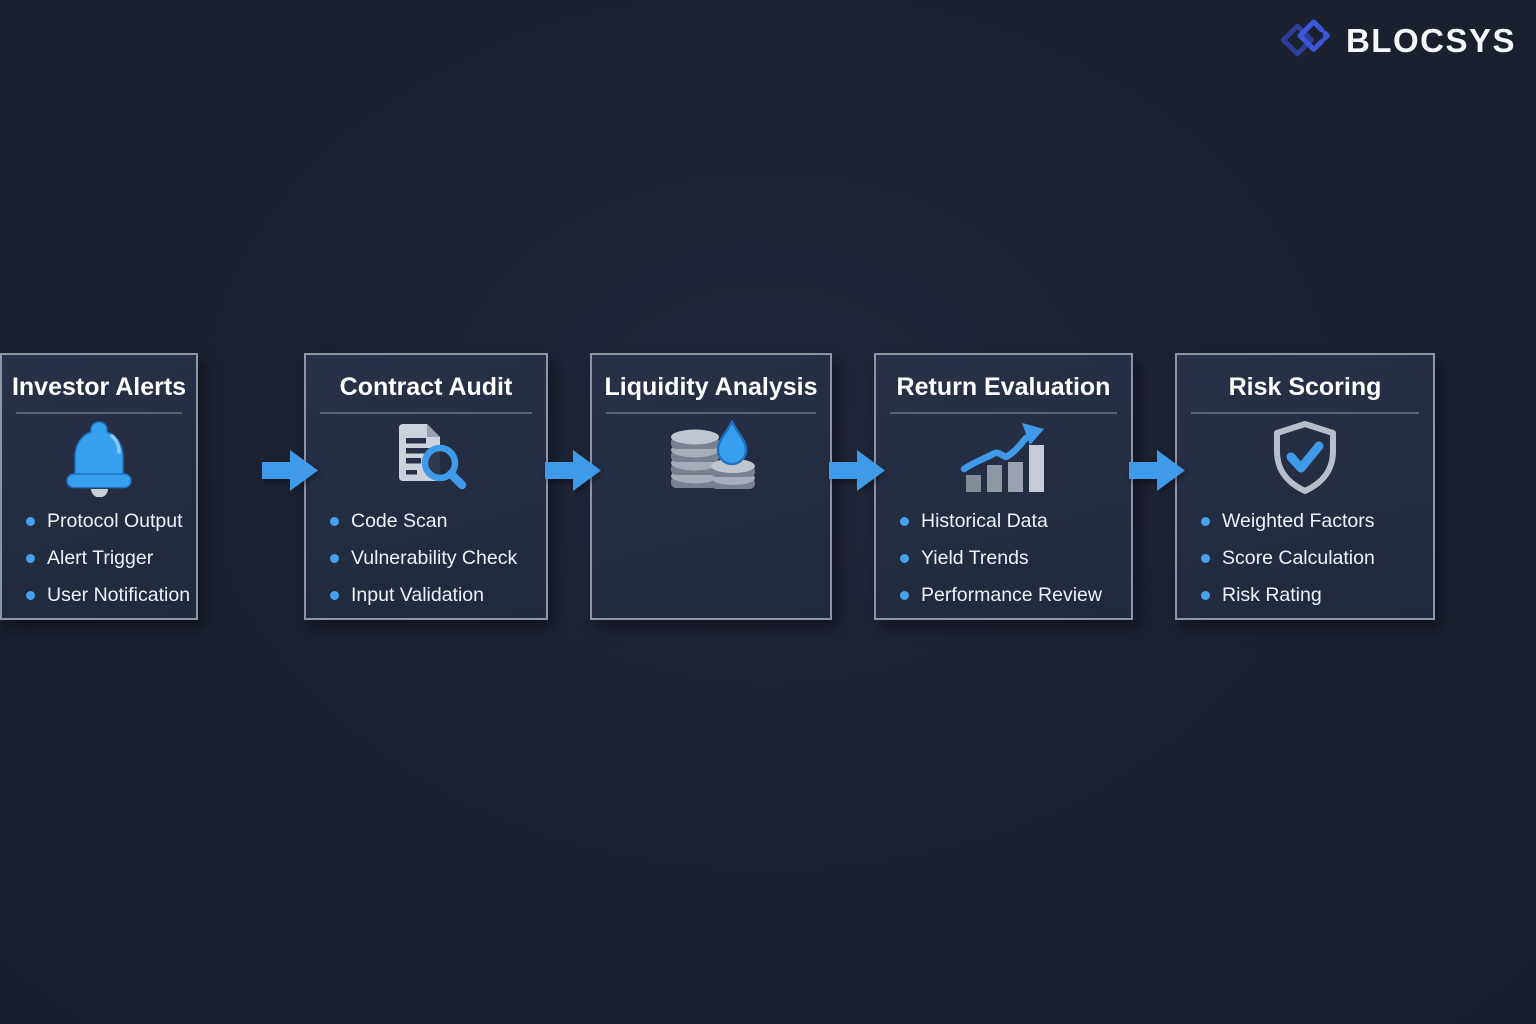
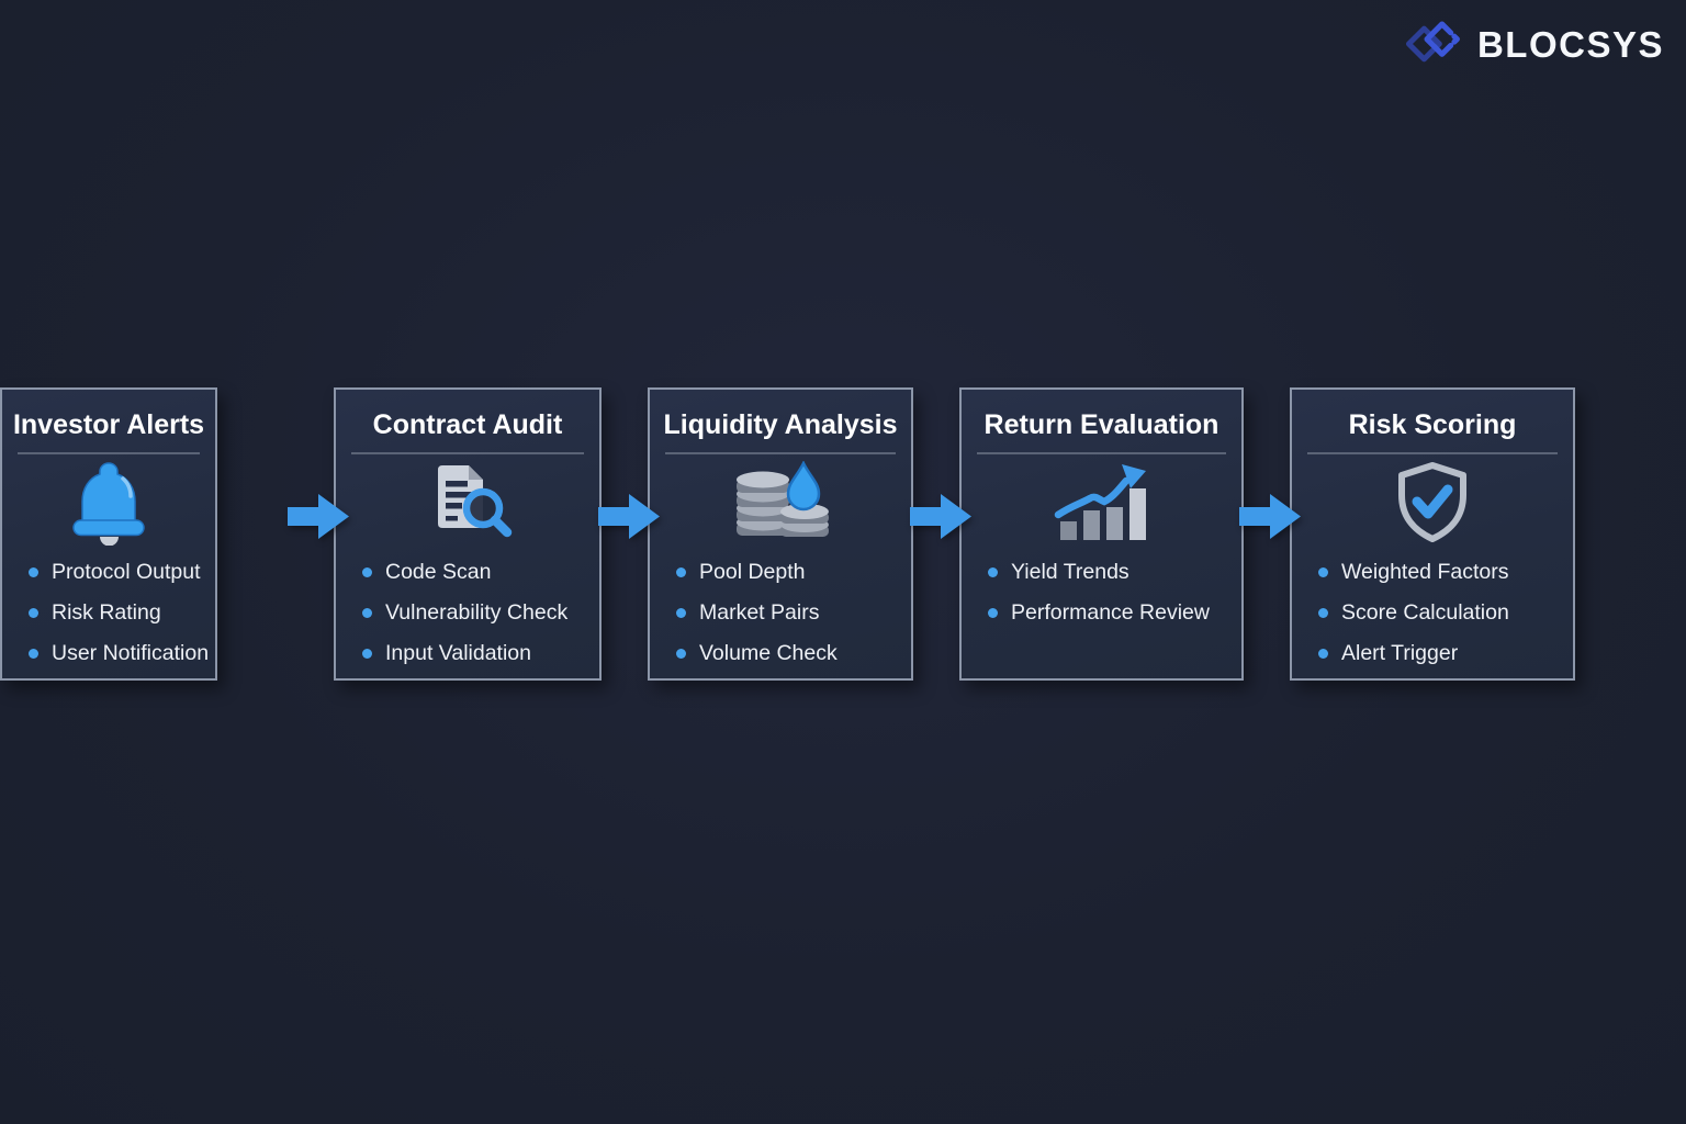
  BLOCSYS
  Contract Audit
  Code Scan
  Vulnerability Check
  Input Validation
  Liquidity Analysis
+ Pool Depth
+ Market Pairs
+ Volume Check
  Return Evaluation
- Historical Data
  Yield Trends
  Performance Review
  Risk Scoring
  Weighted Factors
  Score Calculation
- Risk Rating
+ Alert Trigger
  Investor Alerts
  Protocol Output
- Alert Trigger
+ Risk Rating
  User Notification
